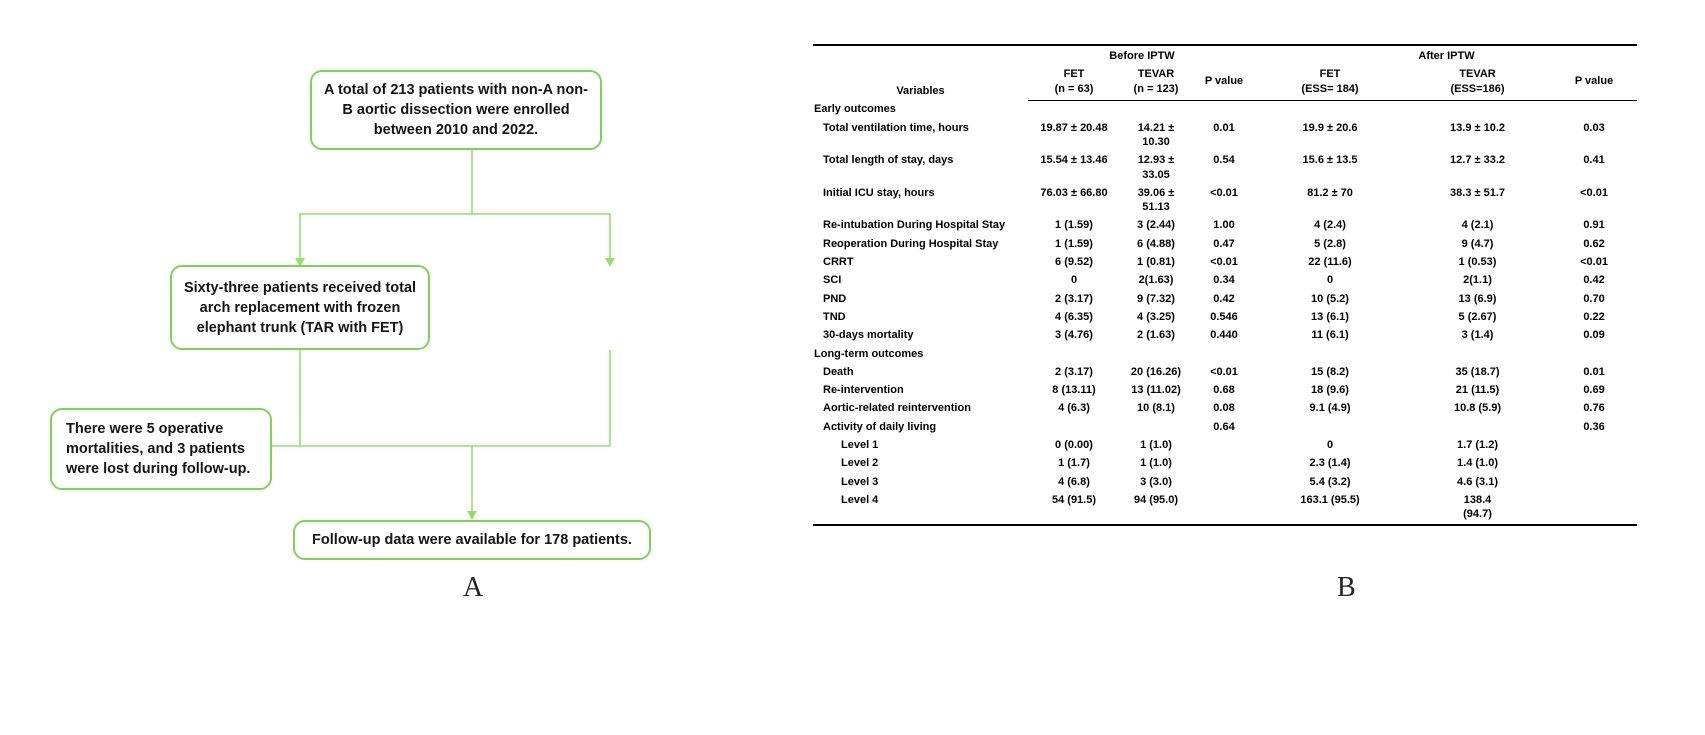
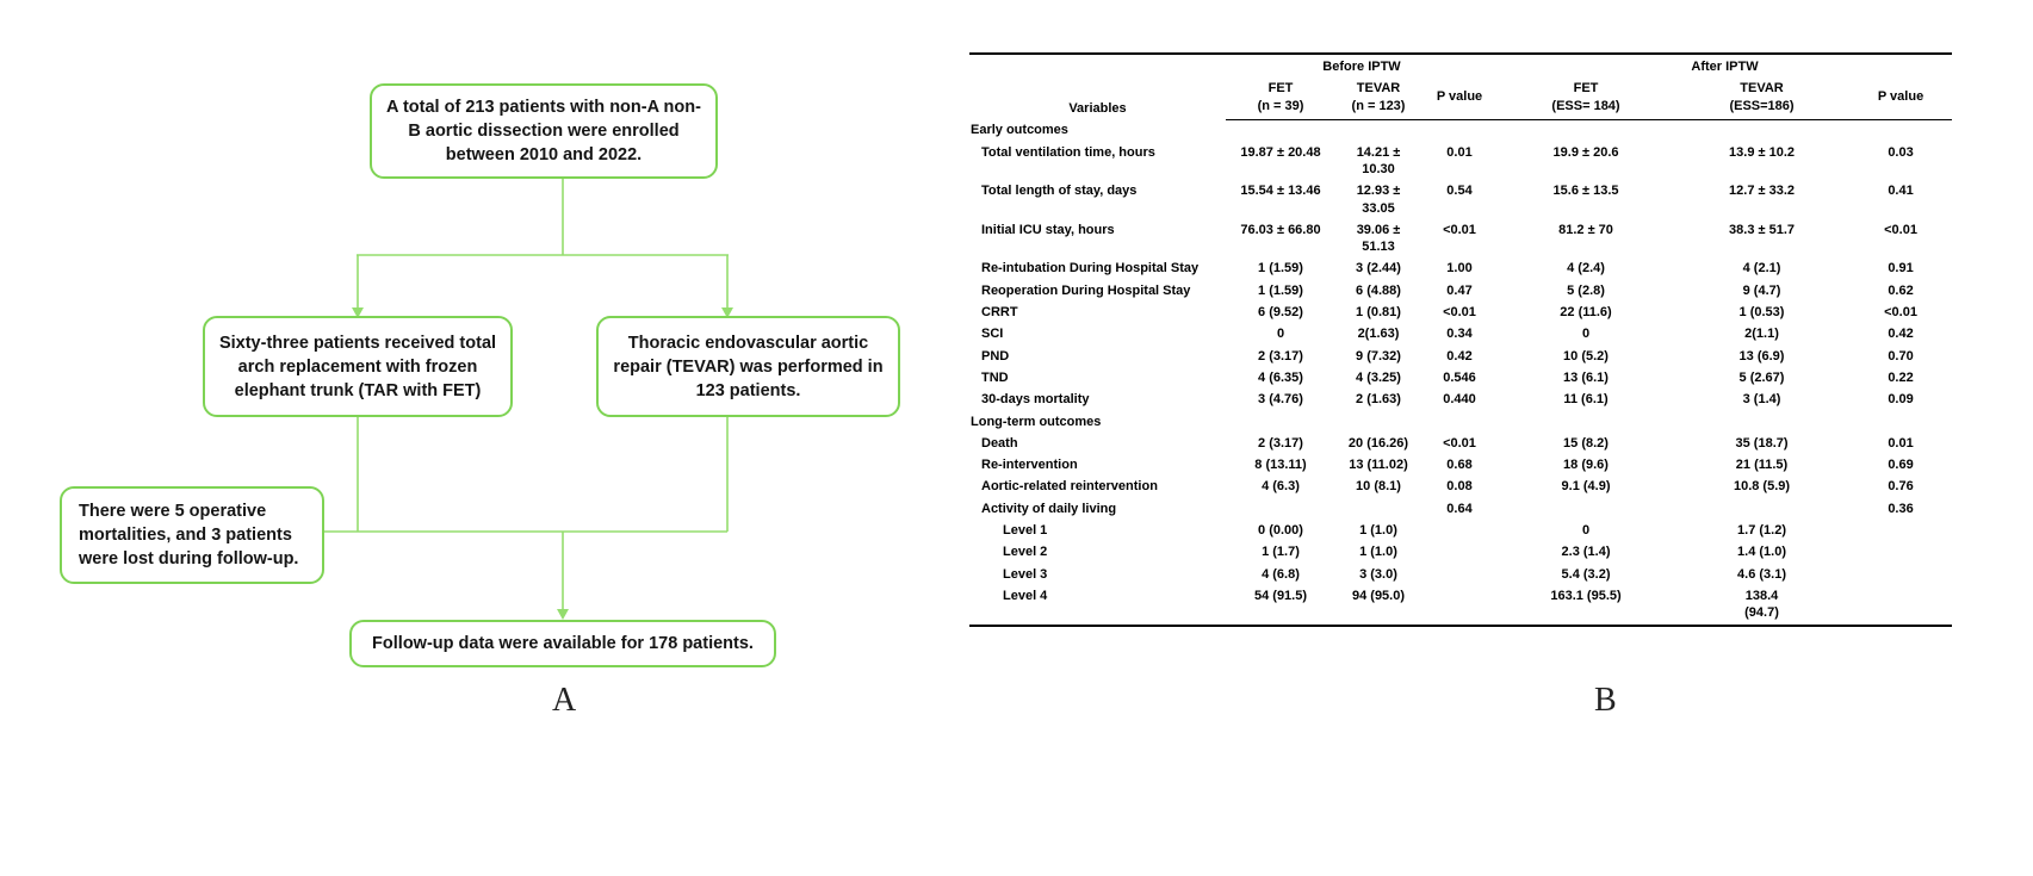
  A total of 213 patients with non-A non-B aortic dissection were enrolled between 2010 and 2022.
  Sixty-three patients received total arch replacement with frozen elephant trunk (TAR with FET)
+ Thoracic endovascular aortic repair (TEVAR) was performed in 123 patients.
  There were 5 operative mortalities, and 3 patients were lost during follow-up.
  Follow-up data were available for 178 patients.
  A
  Variables	Before IPTW	After IPTW
- FET (n = 63)	TEVAR (n = 123)	P value	FET (ESS= 184)	TEVAR (ESS=186)	P value
+ FET (n = 39)	TEVAR (n = 123)	P value	FET (ESS= 184)	TEVAR (ESS=186)	P value
  Early outcomes
  Total ventilation time, hours	19.87 ± 20.48	14.21 ± 10.30	0.01	19.9 ± 20.6	13.9 ± 10.2	0.03
  Total length of stay, days	15.54 ± 13.46	12.93 ± 33.05	0.54	15.6 ± 13.5	12.7 ± 33.2	0.41
  Initial ICU stay, hours	76.03 ± 66.80	39.06 ± 51.13	<0.01	81.2 ± 70	38.3 ± 51.7	<0.01
  Re-intubation During Hospital Stay	1 (1.59)	3 (2.44)	1.00	4 (2.4)	4 (2.1)	0.91
  Reoperation During Hospital Stay	1 (1.59)	6 (4.88)	0.47	5 (2.8)	9 (4.7)	0.62
  CRRT	6 (9.52)	1 (0.81)	<0.01	22 (11.6)	1 (0.53)	<0.01
  SCI	0	2(1.63)	0.34	0	2(1.1)	0.42
  PND	2 (3.17)	9 (7.32)	0.42	10 (5.2)	13 (6.9)	0.70
  TND	4 (6.35)	4 (3.25)	0.546	13 (6.1)	5 (2.67)	0.22
  30-days mortality	3 (4.76)	2 (1.63)	0.440	11 (6.1)	3 (1.4)	0.09
  Long-term outcomes
  Death	2 (3.17)	20 (16.26)	<0.01	15 (8.2)	35 (18.7)	0.01
  Re-intervention	8 (13.11)	13 (11.02)	0.68	18 (9.6)	21 (11.5)	0.69
  Aortic-related reintervention	4 (6.3)	10 (8.1)	0.08	9.1 (4.9)	10.8 (5.9)	0.76
  Activity of daily living			0.64			0.36
  Level 1	0 (0.00)	1 (1.0)		0	1.7 (1.2)
  Level 2	1 (1.7)	1 (1.0)		2.3 (1.4)	1.4 (1.0)
  Level 3	4 (6.8)	3 (3.0)		5.4 (3.2)	4.6 (3.1)
  Level 4	54 (91.5)	94 (95.0)		163.1 (95.5)	138.4 (94.7)
  B
